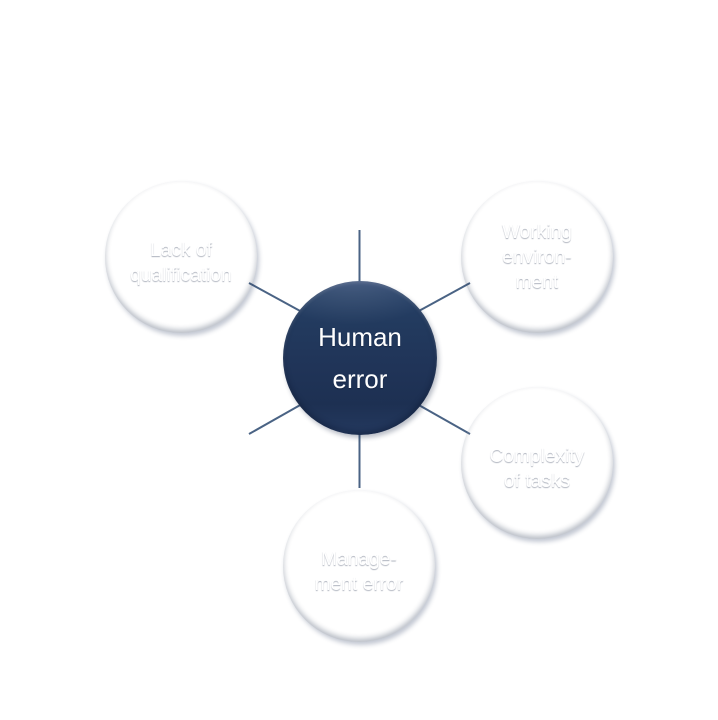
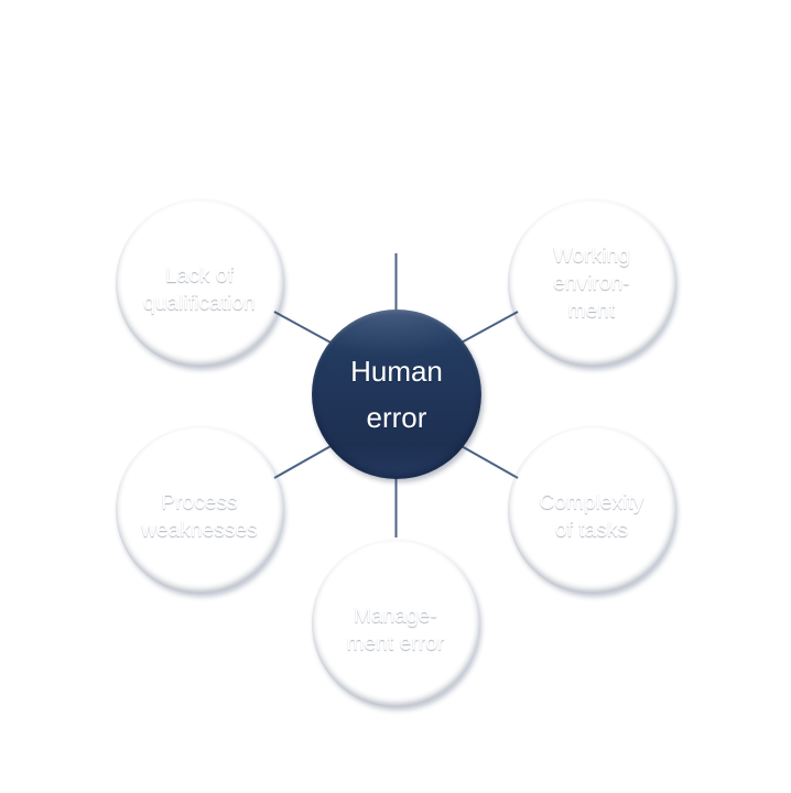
  Working
  environ-
  ment
  Complexity
  of tasks
  Manage-
  ment error
+ Process
+ weaknesses
  Lack of
  qualification
  Human
  error
